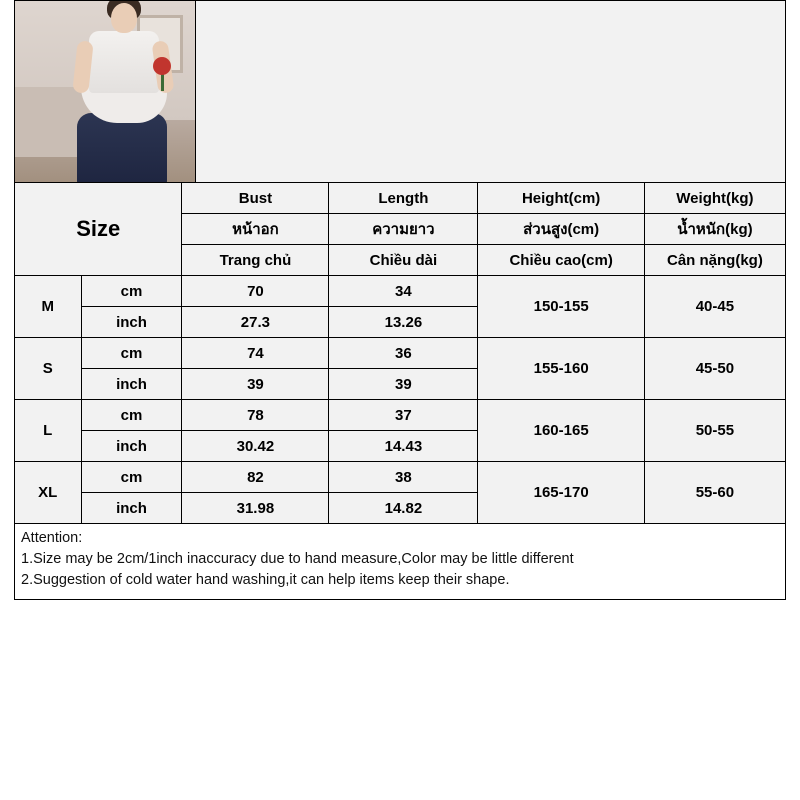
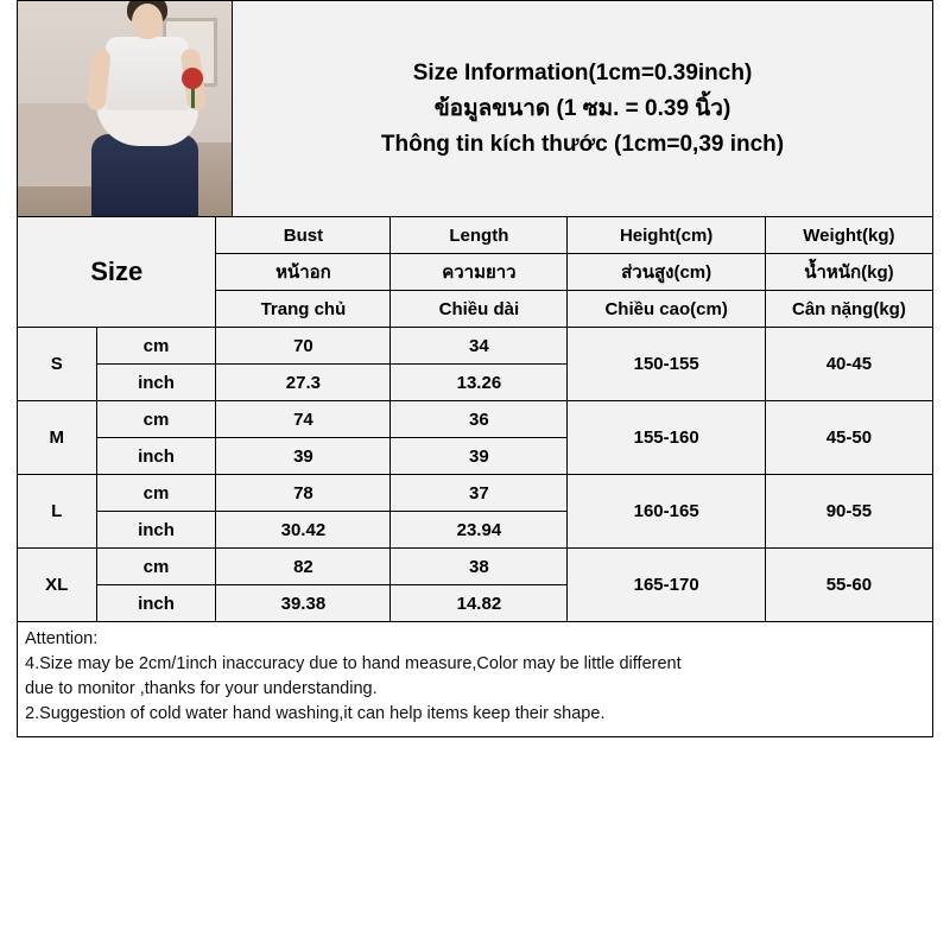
+ Size Information(1cm=0.39inch)
+ ข้อมูลขนาด (1 ซม. = 0.39 นิ้ว)
+ Thông tin kích thước (1cm=0,39 inch)
  Size	Bust	Length	Height(cm)	Weight(kg)
  หน้าอก	ความยาว	ส่วนสูง(cm)	น้ำหนัก(kg)
  Trang chủ	Chiều dài	Chiều cao(cm)	Cân nặng(kg)
- M	cm	70	34	150-155	40-45
+ S	cm	70	34	150-155	40-45
  inch	27.3	13.26
- S	cm	74	36	155-160	45-50
+ M	cm	74	36	155-160	45-50
  inch	39	39
- L	cm	78	37	160-165	50-55
+ L	cm	78	37	160-165	90-55
- inch	30.42	14.43
+ inch	30.42	23.94
  XL	cm	82	38	165-170	55-60
- inch	31.98	14.82
+ inch	39.38	14.82
  Attention:
- 1.Size may be 2cm/1inch inaccuracy due to hand measure,Color may be little different
+ 4.Size may be 2cm/1inch inaccuracy due to hand measure,Color may be little different
+ due to monitor ,thanks for your understanding.
  2.Suggestion of cold water hand washing,it can help items keep their shape.
